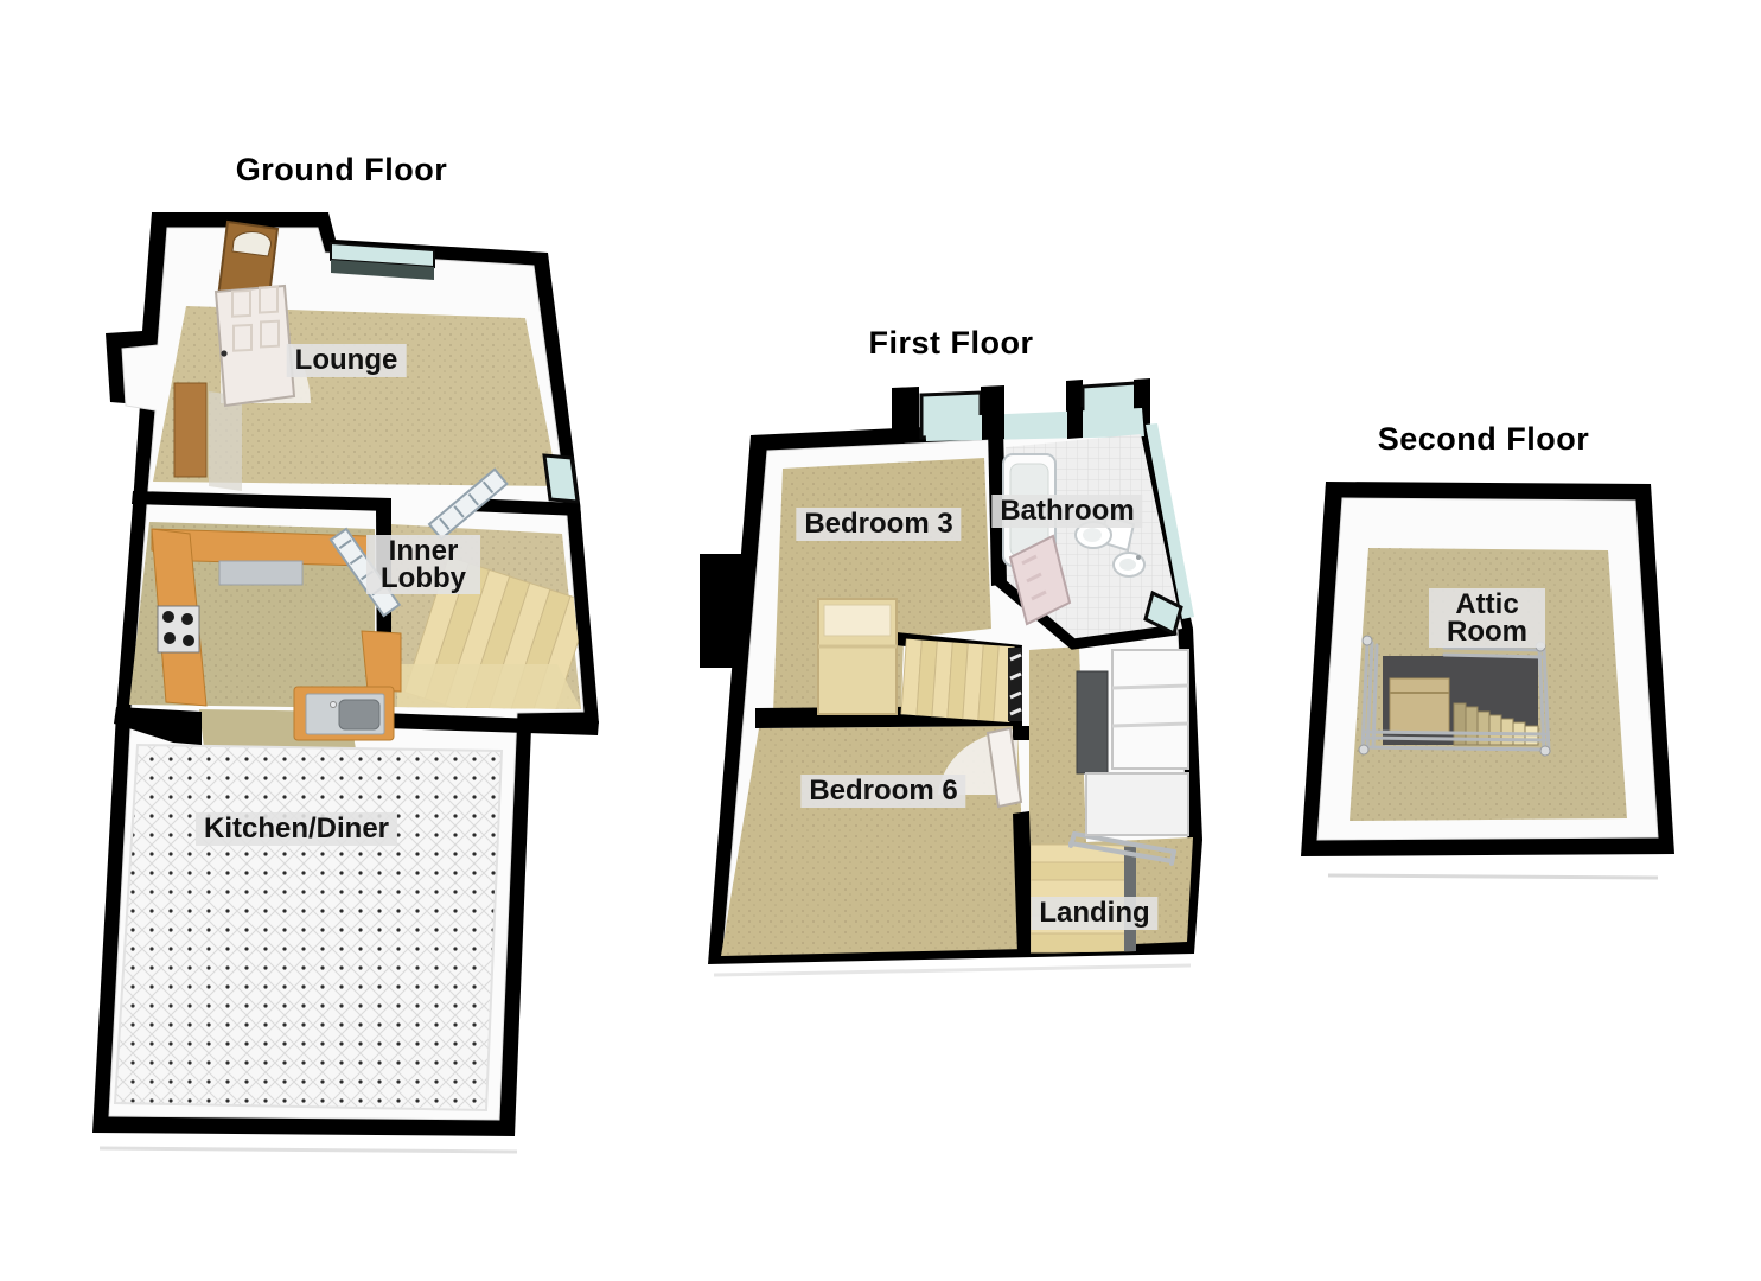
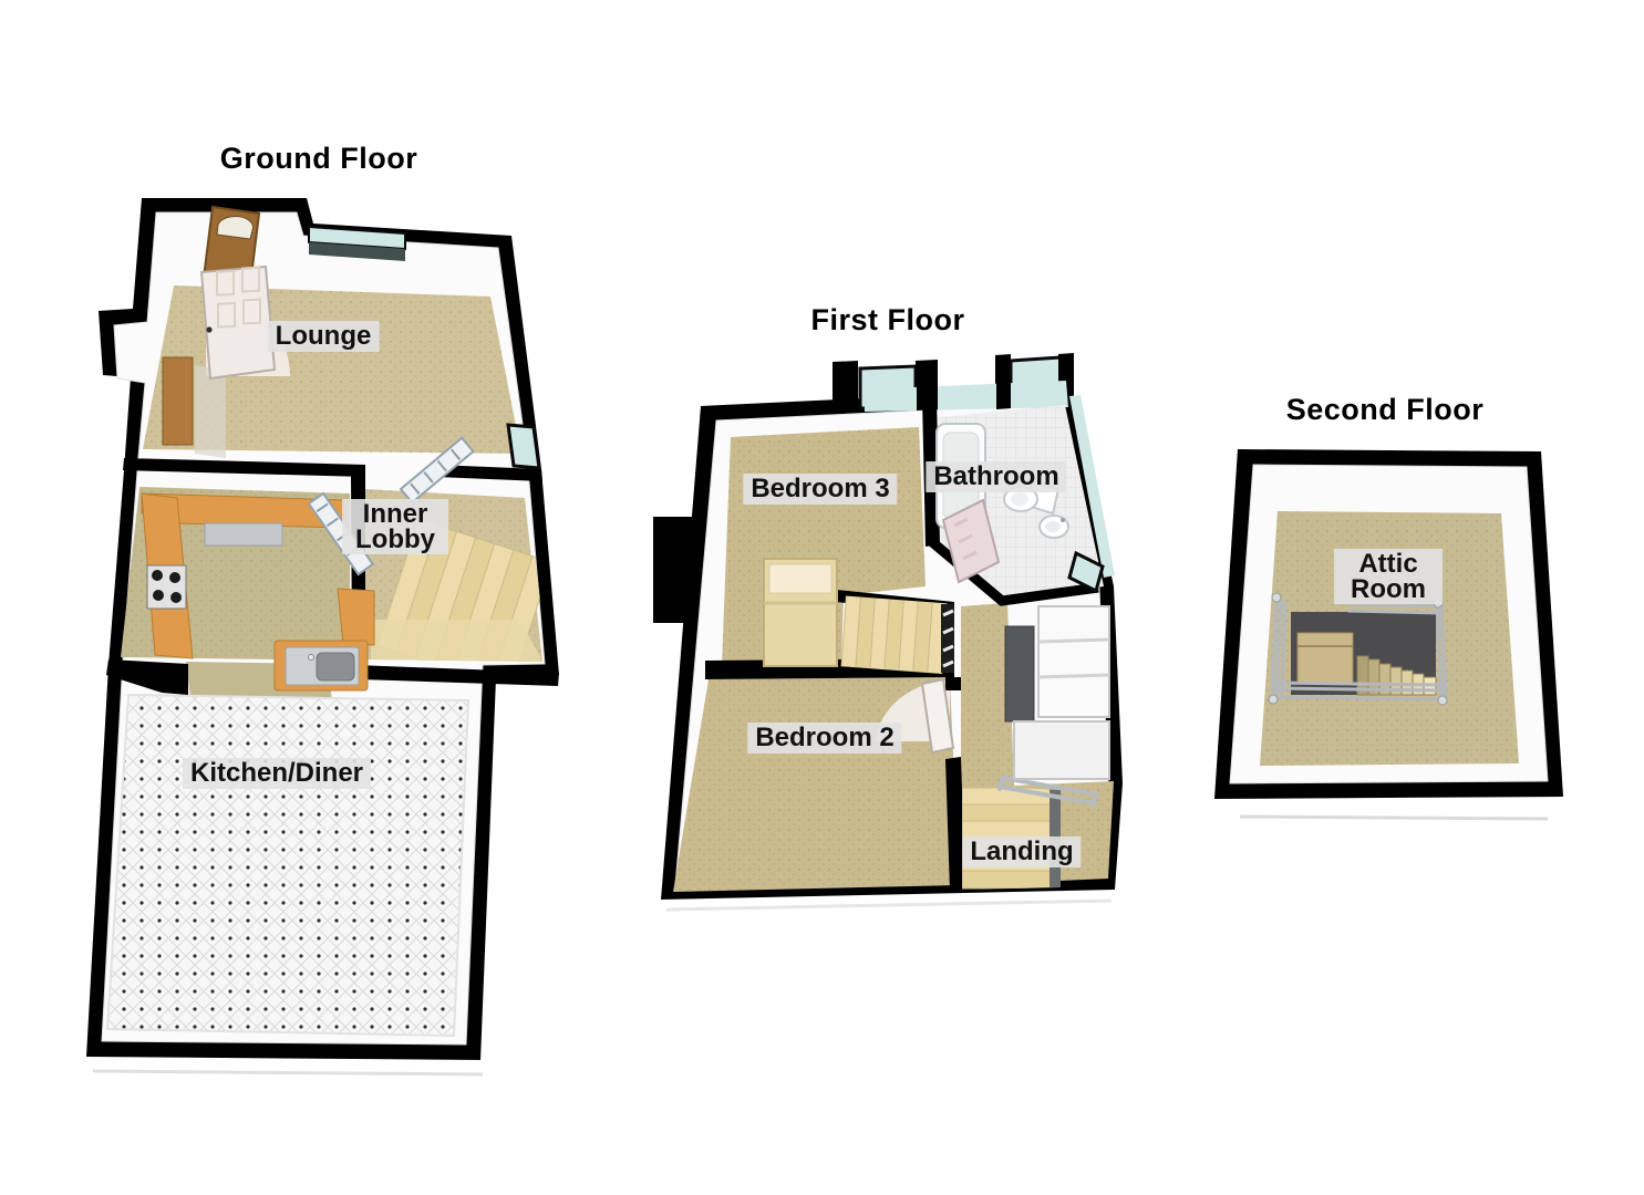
  Ground Floor
  First Floor
  Second Floor
  Lounge
  Inner Lobby
  Kitchen/Diner
  Bedroom 3
  Bathroom
- Bedroom 6
+ Bedroom 2
  Landing
  Attic Room
